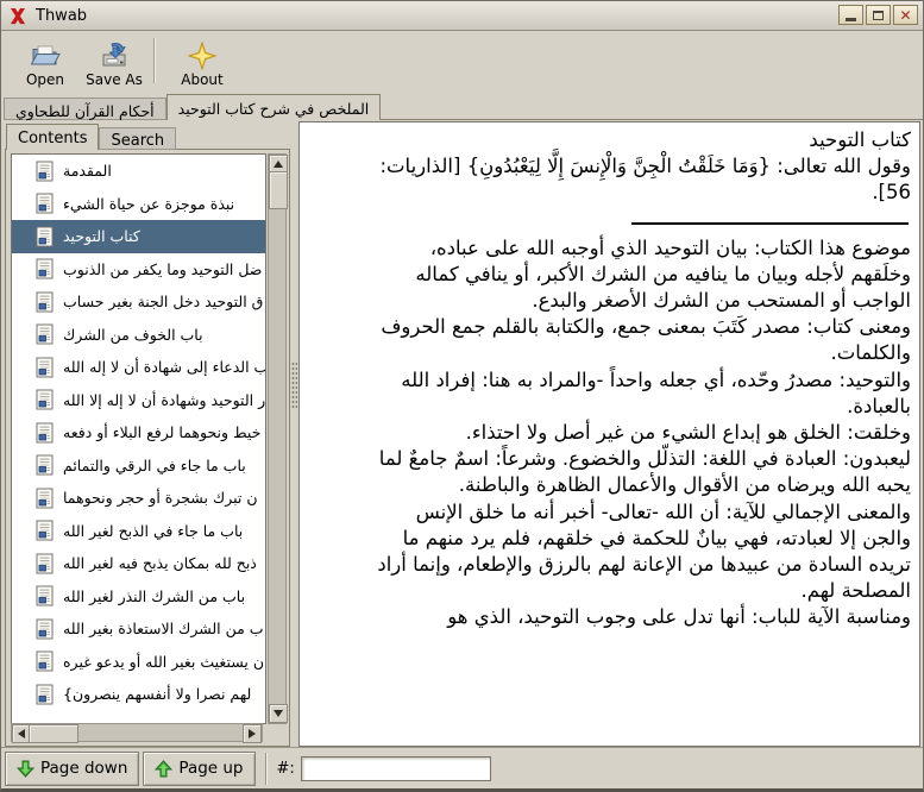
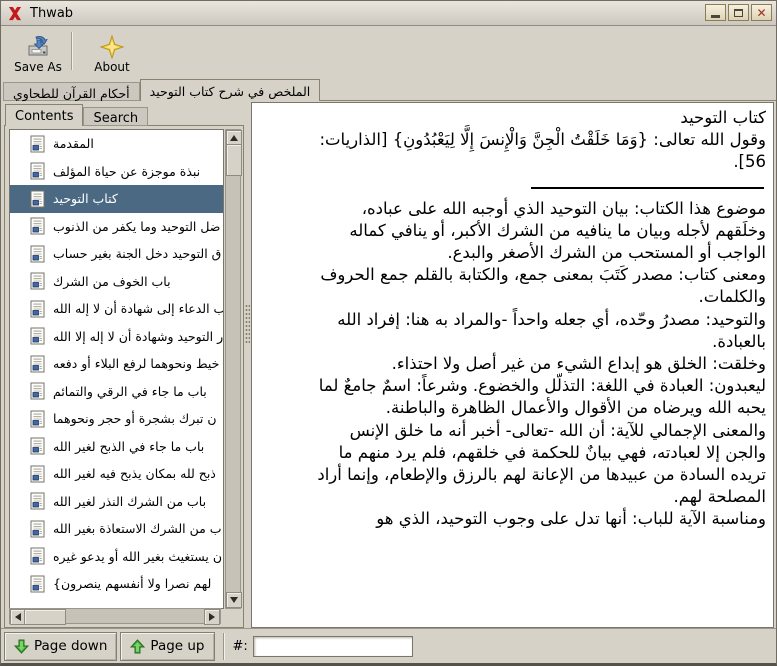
  Thwab
  ✕
- Open
  Save As
  About
  أحكام القرآن للطحاوي
  الملخص في شرح كتاب التوحيد
  Contents
  Search
  المقدمة
- نبذة موجزة عن حياة الشيء
+ نبذة موجزة عن حياة المؤلف
  كتاب التوحيد
  ضل التوحيد وما يكفر من الذنوب
  ق التوحيد دخل الجنة بغير حساب
  باب الخوف من الشرك
  ب الدعاء إلى شهادة أن لا إله الله
  ر التوحيد وشهادة أن لا إله إلا الله
  خيط ونحوهما لرفع البلاء أو دفعه
  باب ما جاء في الرقي والتمائم
  ن تبرك بشجرة أو حجر ونحوهما
  باب ما جاء في الذبح لغير الله
  ذبح لله بمكان يذبح فيه لغير الله
  باب من الشرك النذر لغير الله
  ب من الشرك الاستعاذة بغير الله
  ن يستغيث بغير الله أو يدعو غيره
  لهم نصرا ولا أنفسهم ينصرون}
  كتاب التوحيد
  وقول الله تعالى: {وَمَا خَلَقْتُ الْجِنَّ وَالْإِنسَ إِلَّا لِيَعْبُدُونِ} [الذاريات:
  56].
  موضوع هذا الكتاب: بيان التوحيد الذي أوجبه الله على عباده،
  وخلَقهم لأجله وبيان ما ينافيه من الشرك الأكبر، أو ينافي كماله
  الواجب أو المستحب من الشرك الأصغر والبدع.
  ومعنى كتاب: مصدر كَتَبَ بمعنى جمع، والكتابة بالقلم جمع الحروف
  والكلمات.
  والتوحيد: مصدرُ وحّده، أي جعله واحداً -والمراد به هنا: إفراد الله
  بالعبادة.
  وخلقت: الخلق هو إبداع الشيء من غير أصل ولا احتذاء.
  ليعبدون: العبادة في اللغة: التذلّل والخضوع. وشرعاً: اسمٌ جامعٌ لما
  يحبه الله ويرضاه من الأقوال والأعمال الظاهرة والباطنة.
  والمعنى الإجمالي للآية: أن الله -تعالى- أخبر أنه ما خلق الإنس
  والجن إلا لعبادته، فهي بيانٌ للحكمة في خلقهم، فلم يرد منهم ما
  تريده السادة من عبيدها من الإعانة لهم بالرزق والإطعام، وإنما أراد
  المصلحة لهم.
  ومناسبة الآية للباب: أنها تدل على وجوب التوحيد، الذي هو
  Page down
  Page up
  #:
